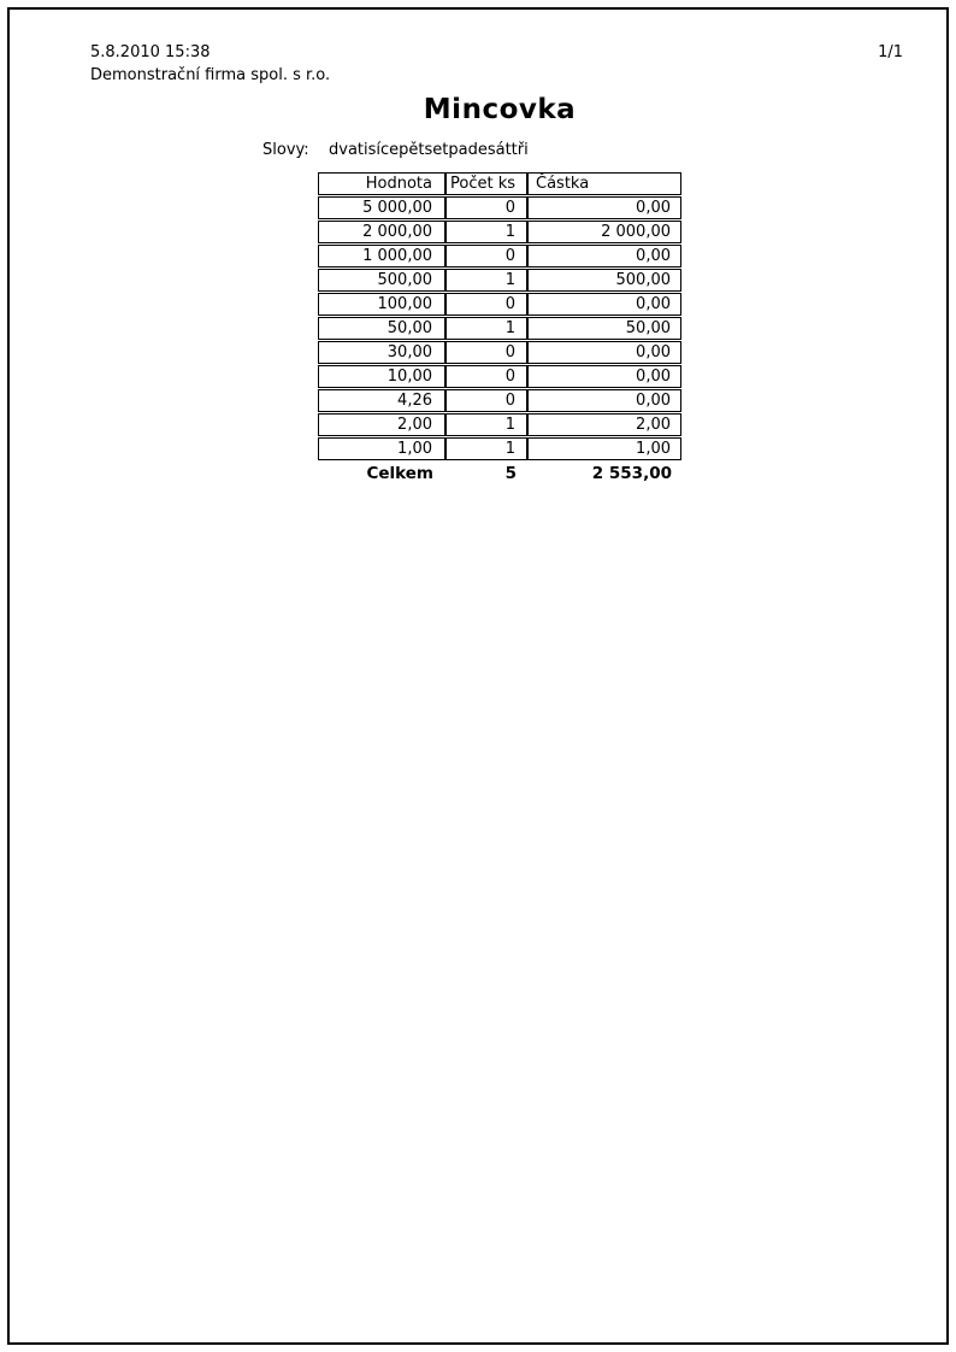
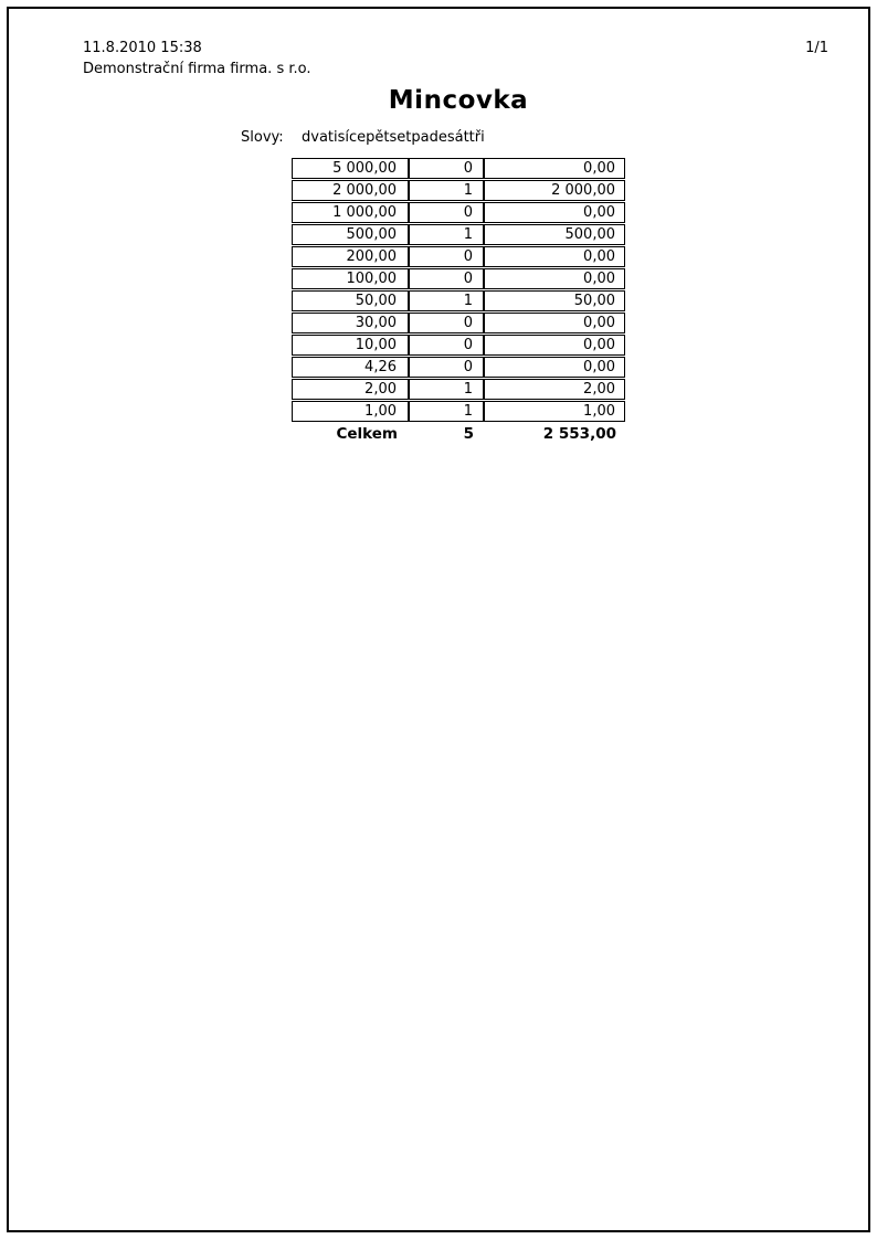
- 5.8.2010 15:38
+ 11.8.2010 15:38
  1/1
- Demonstrační firma spol. s r.o.
+ Demonstrační firma firma. s r.o.
  Mincovka
  Slovy:
  dvatisícepětsetpadesáttři
- Hodnota	Počet ks	Částka
  5 000,00	0	0,00
  2 000,00	1	2 000,00
  1 000,00	0	0,00
  500,00	1	500,00
+ 200,00	0	0,00
  100,00	0	0,00
  50,00	1	50,00
  30,00	0	0,00
  10,00	0	0,00
  4,26	0	0,00
  2,00	1	2,00
  1,00	1	1,00
  Celkem	5	2 553,00
